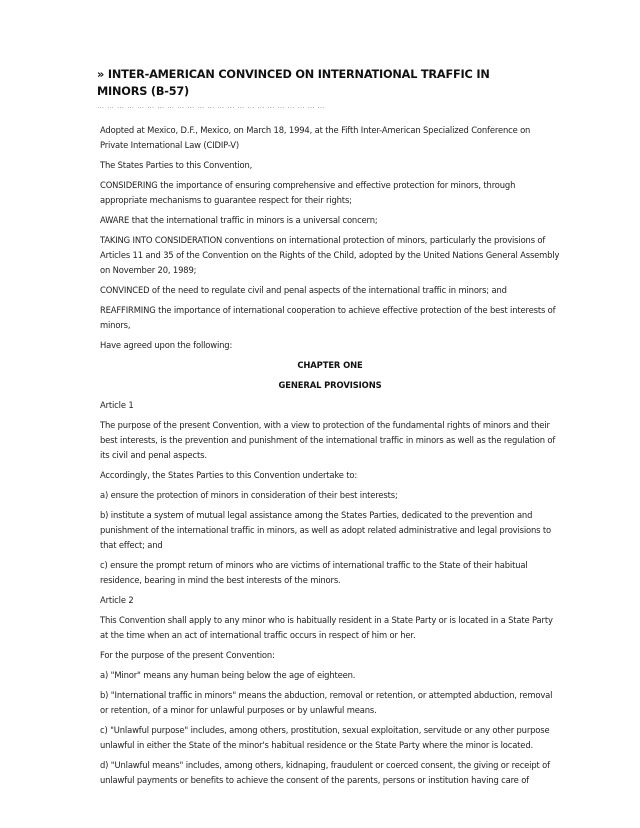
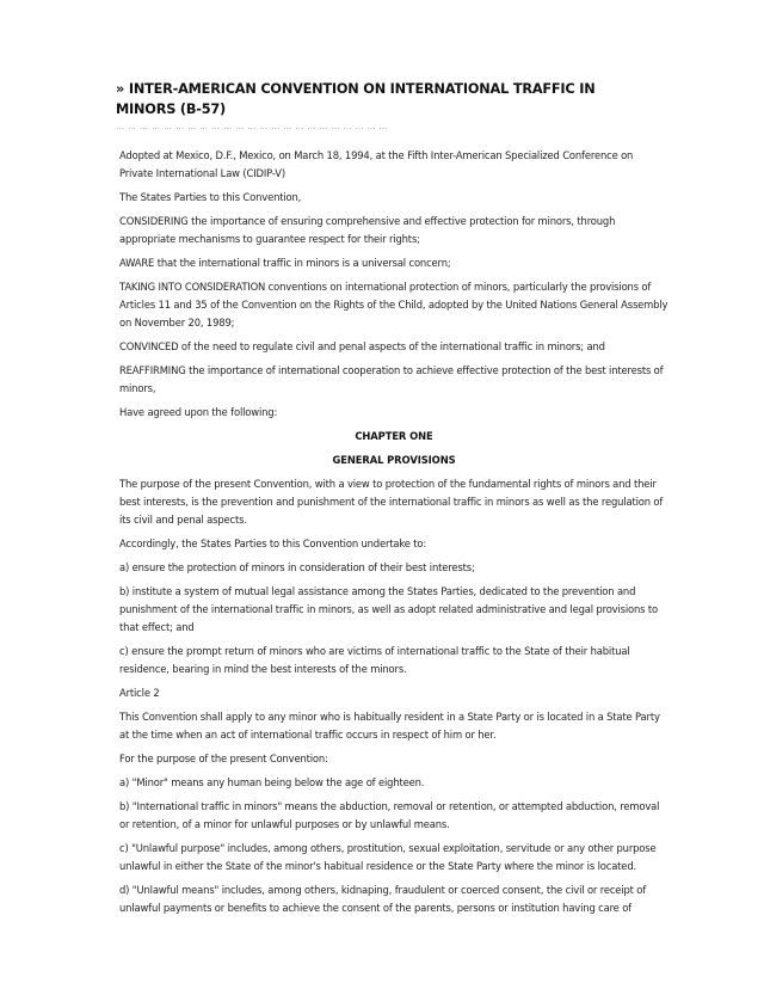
- » INTER-AMERICAN CONVINCED ON INTERNATIONAL TRAFFIC IN MINORS (B-57)
+ » INTER-AMERICAN CONVENTION ON INTERNATIONAL TRAFFIC IN MINORS (B-57)
  … … … … … … … … … … … … … … … … … … … … … … …
  Adopted at Mexico, D.F., Mexico, on March 18, 1994, at the Fifth Inter-American Specialized Conference on Private International Law (CIDIP-V)
  The States Parties to this Convention,
  CONSIDERING the importance of ensuring comprehensive and effective protection for minors, through appropriate mechanisms to guarantee respect for their rights;
  AWARE that the international traffic in minors is a universal concern;
  TAKING INTO CONSIDERATION conventions on international protection of minors, particularly the provisions of Articles 11 and 35 of the Convention on the Rights of the Child, adopted by the United Nations General Assembly on November 20, 1989;
  CONVINCED of the need to regulate civil and penal aspects of the international traffic in minors; and
  REAFFIRMING the importance of international cooperation to achieve effective protection of the best interests of minors,
  Have agreed upon the following:
  CHAPTER ONE
  GENERAL PROVISIONS
- Article 1
  The purpose of the present Convention, with a view to protection of the fundamental rights of minors and their best interests, is the prevention and punishment of the international traffic in minors as well as the regulation of its civil and penal aspects.
  Accordingly, the States Parties to this Convention undertake to:
  a) ensure the protection of minors in consideration of their best interests;
  b) institute a system of mutual legal assistance among the States Parties, dedicated to the prevention and punishment of the international traffic in minors, as well as adopt related administrative and legal provisions to that effect; and
  c) ensure the prompt return of minors who are victims of international traffic to the State of their habitual residence, bearing in mind the best interests of the minors.
  Article 2
  This Convention shall apply to any minor who is habitually resident in a State Party or is located in a State Party at the time when an act of international traffic occurs in respect of him or her.
  For the purpose of the present Convention:
  a) "Minor" means any human being below the age of eighteen.
  b) "International traffic in minors" means the abduction, removal or retention, or attempted abduction, removal or retention, of a minor for unlawful purposes or by unlawful means.
  c) "Unlawful purpose" includes, among others, prostitution, sexual exploitation, servitude or any other purpose unlawful in either the State of the minor's habitual residence or the State Party where the minor is located.
- d) "Unlawful means" includes, among others, kidnaping, fraudulent or coerced consent, the giving or receipt of unlawful payments or benefits to achieve the consent of the parents, persons or institution having care of
+ d) "Unlawful means" includes, among others, kidnaping, fraudulent or coerced consent, the civil or receipt of unlawful payments or benefits to achieve the consent of the parents, persons or institution having care of
